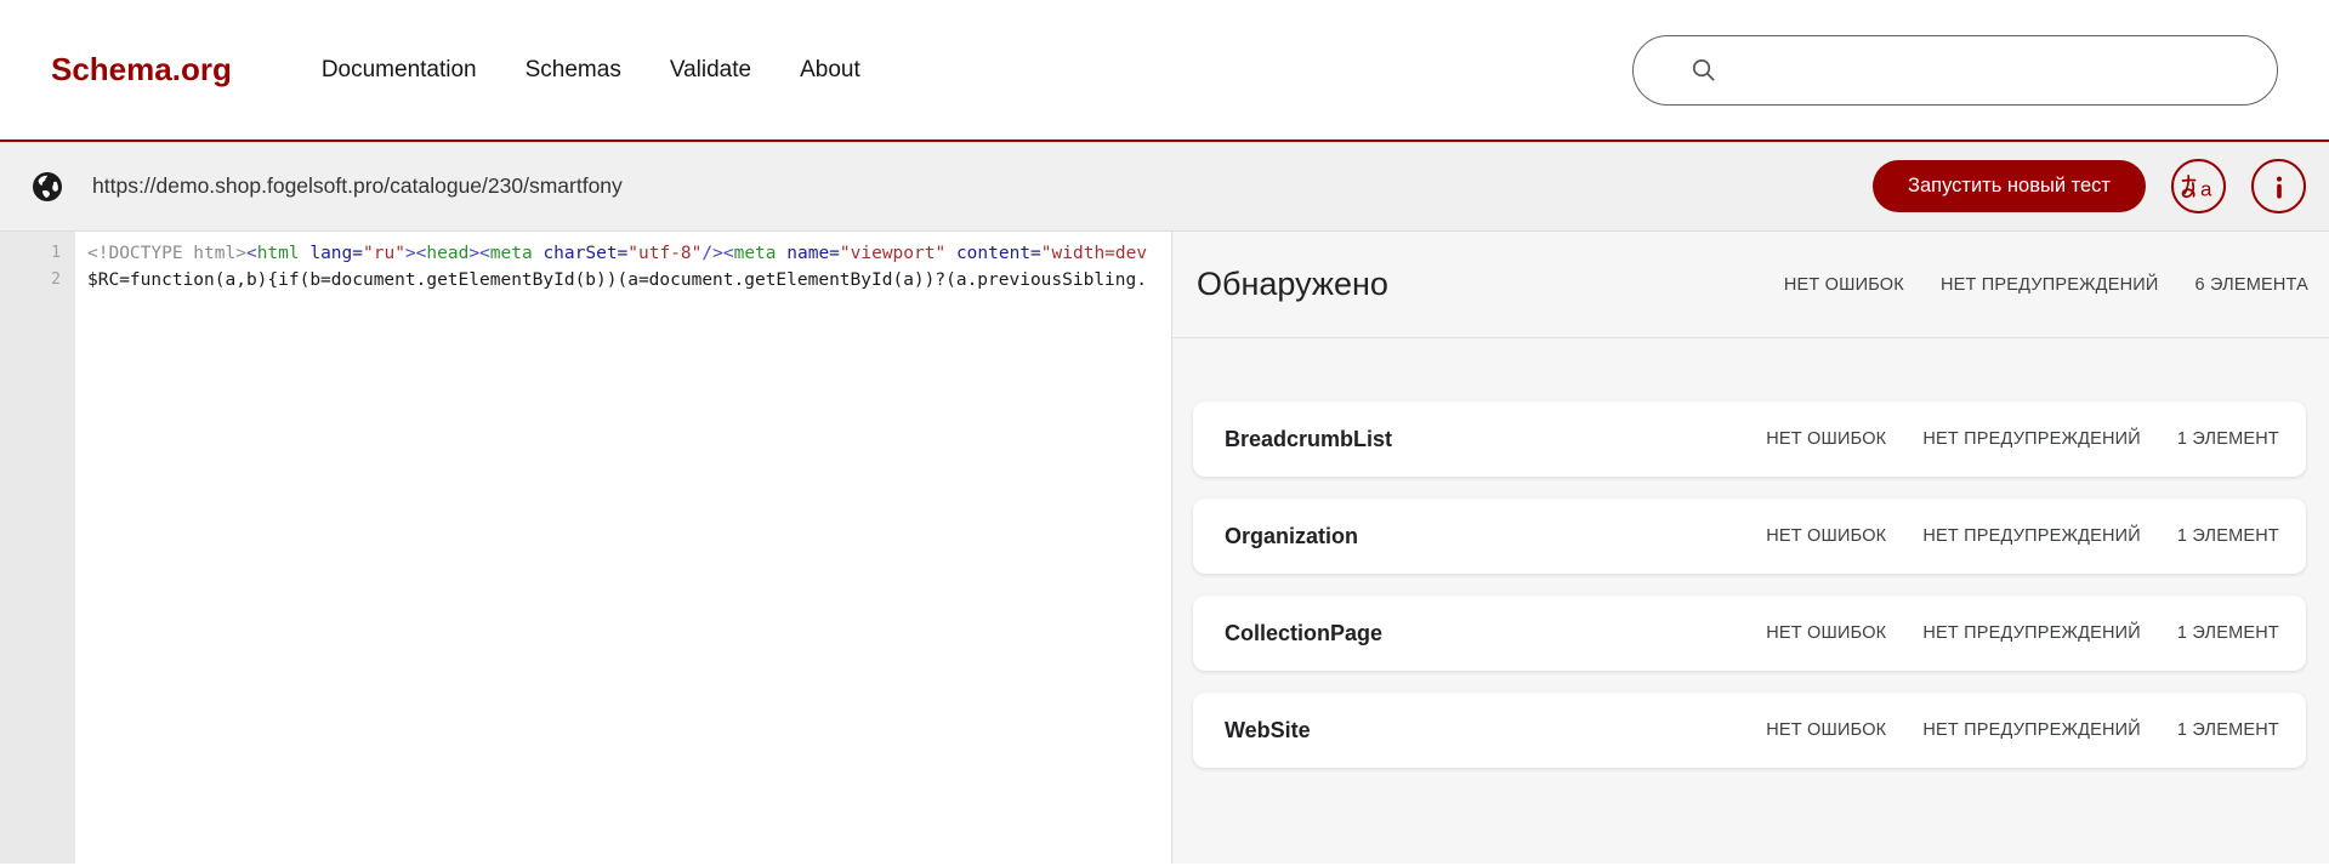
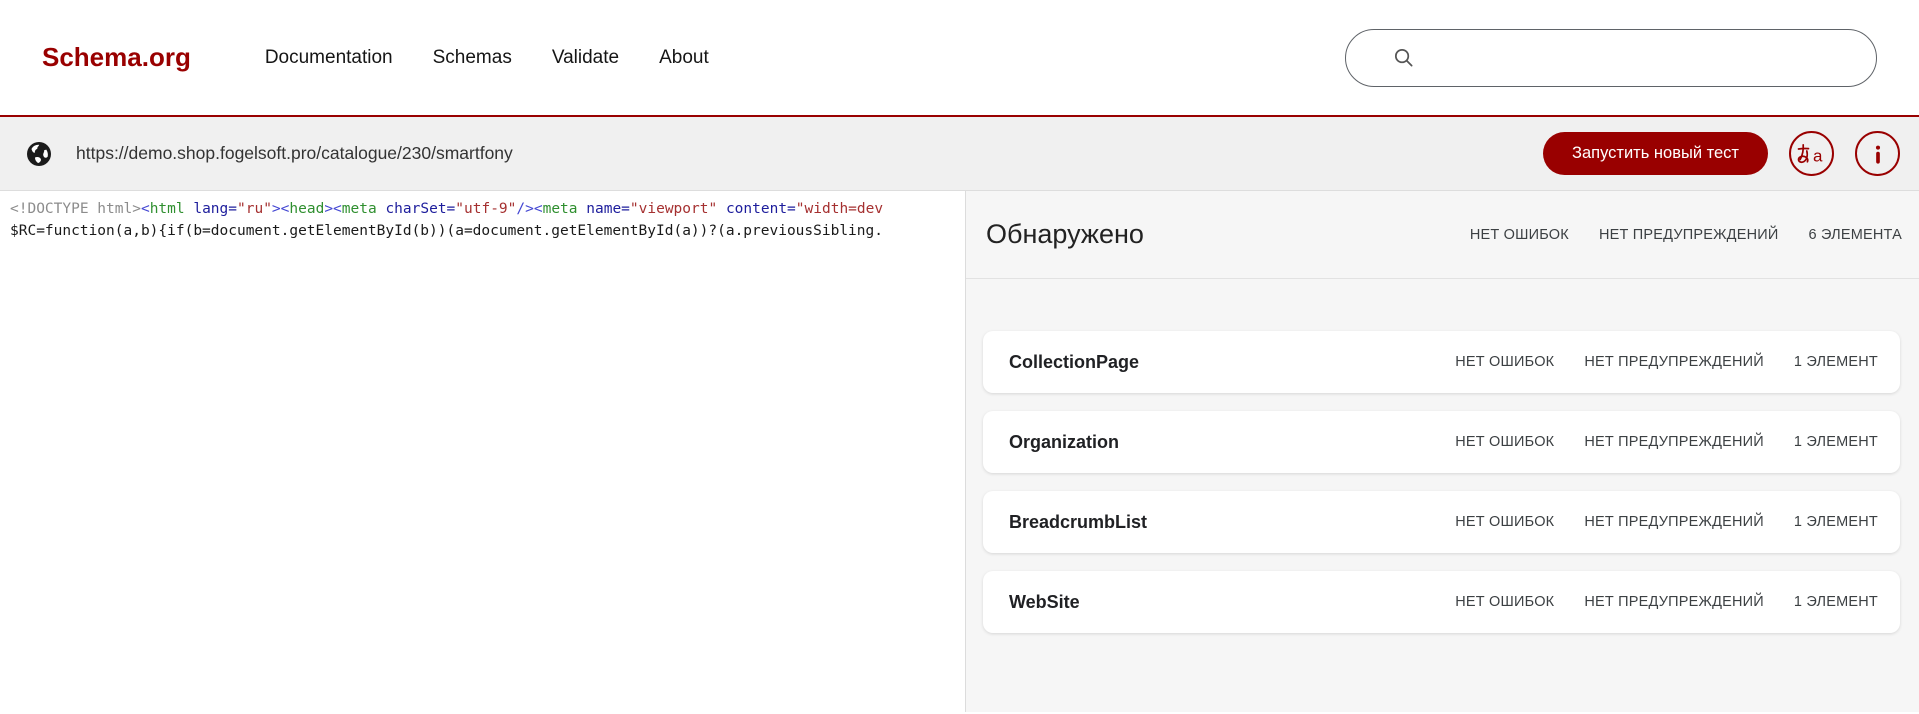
  Schema.org
  Documentation
  Schemas
  Validate
  About
  https://demo.shop.fogelsoft.pro/catalogue/230/smartfony
  Запустить новый тест
  a
- 1
- 2
- <!DOCTYPE html><html lang="ru"><head><meta charSet="utf-8"/><meta name="viewport" content="width=dev
+ <!DOCTYPE html><html lang="ru"><head><meta charSet="utf-9"/><meta name="viewport" content="width=dev
  $RC=function(a,b){if(b=document.getElementById(b))(a=document.getElementById(a))?(a.previousSibling.
  Обнаружено
  НЕТ ОШИБОК
  НЕТ ПРЕДУПРЕЖДЕНИЙ
  6 ЭЛЕМЕНТА
- BreadcrumbList
+ CollectionPage
  НЕТ ОШИБОК
  НЕТ ПРЕДУПРЕЖДЕНИЙ
  1 ЭЛЕМЕНТ
  Organization
  НЕТ ОШИБОК
  НЕТ ПРЕДУПРЕЖДЕНИЙ
  1 ЭЛЕМЕНТ
- CollectionPage
+ BreadcrumbList
  НЕТ ОШИБОК
  НЕТ ПРЕДУПРЕЖДЕНИЙ
  1 ЭЛЕМЕНТ
  WebSite
  НЕТ ОШИБОК
  НЕТ ПРЕДУПРЕЖДЕНИЙ
  1 ЭЛЕМЕНТ
